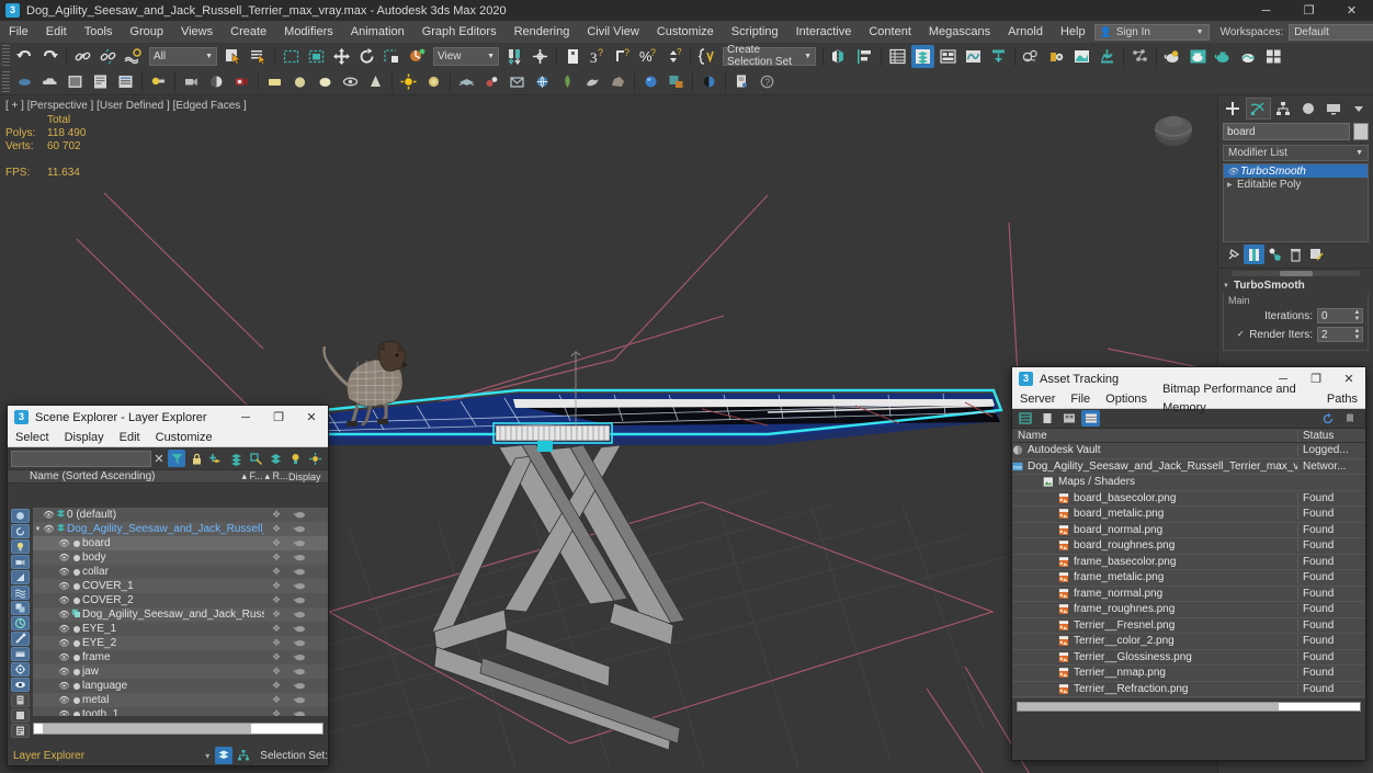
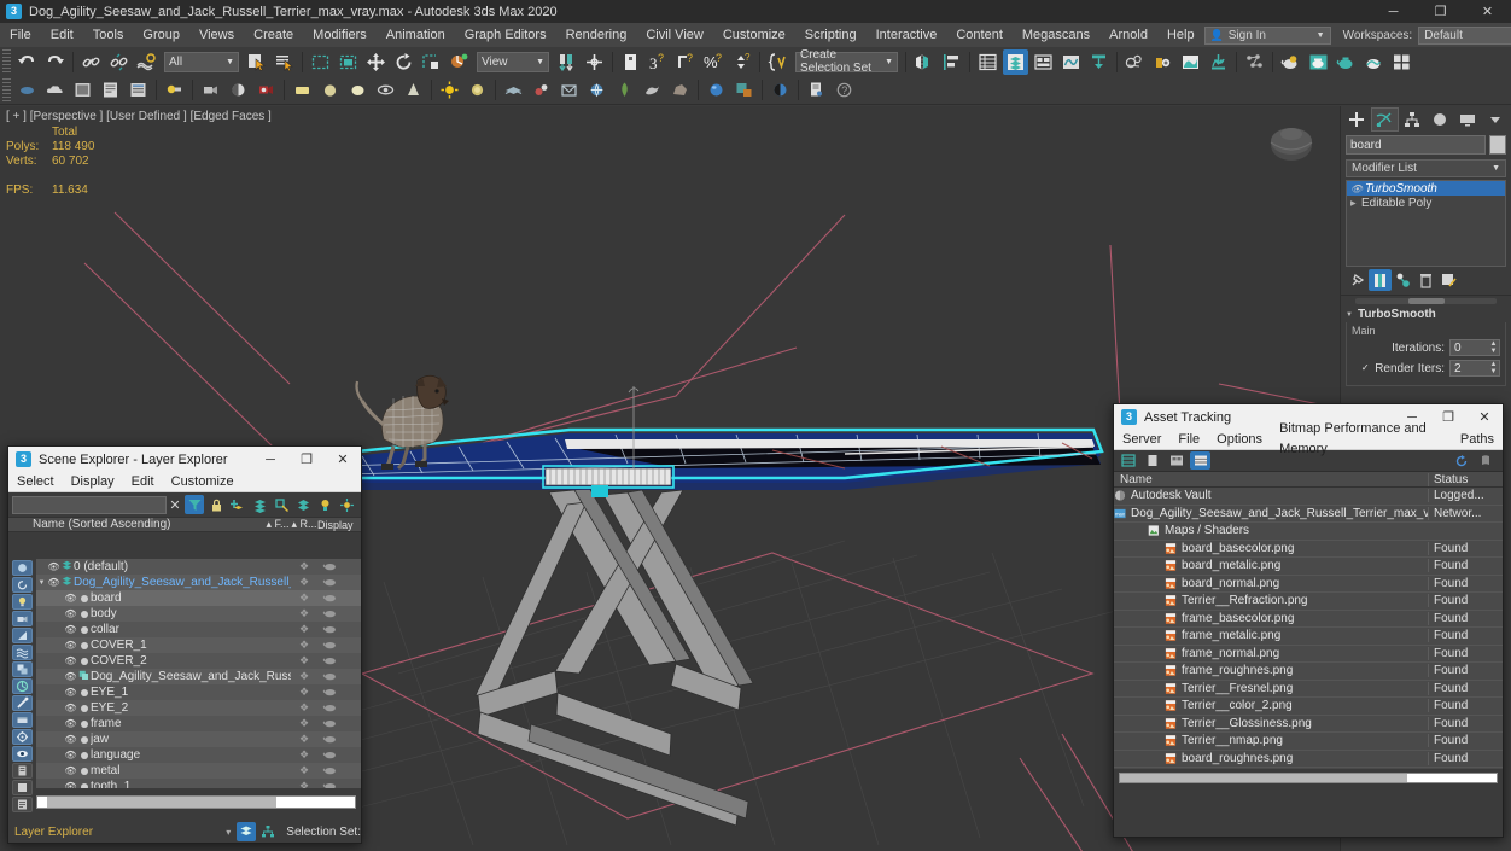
  3
  Dog_Agility_Seesaw_and_Jack_Russell_Terrier_max_vray.max - Autodesk 3ds Max 2020
  ─
  ❐
  ✕
  File
  Edit
  Tools
  Group
  Views
  Create
  Modifiers
  Animation
  Graph Editors
  Rendering
  Civil View
  Customize
  Scripting
  Interactive
  Content
  Megascans
  Arnold
  Help
  👤
  Sign In
  Workspaces:
  Default
  All
  View
  3
  ?
  ?
  %
  ?
  ?
  Create Selection Set
  ?
  [ + ] [Perspective ] [User Defined ] [Edged Faces ]
  	Total
  Polys:	118 490
  Verts:	60 702
  FPS:	11.634
  board
  Modifier List
  👁
  TurboSmooth
  Editable Poly
  TurboSmooth
  Main
  Iterations:
  0
  ✓
  Render Iters:
  2
  3
  Scene Explorer - Layer Explorer
  ─
  ❐
  ✕
  Select
  Display
  Edit
  Customize
  ✕
  Name (Sorted Ascending)
  ▴ F...
  ▴ R...
  Display
  👁
  0 (default)
  ❖
  👁
  Dog_Agility_Seesaw_and_Jack_Russell
  ❖
  👁
  board
  ❖
  👁
  body
  ❖
  👁
  collar
  ❖
  👁
  COVER_1
  ❖
  👁
  COVER_2
  ❖
  👁
  Dog_Agility_Seesaw_and_Jack_Russ
  ❖
  👁
  EYE_1
  ❖
  👁
  EYE_2
  ❖
  👁
  frame
  ❖
  👁
  jaw
  ❖
  👁
  language
  ❖
  👁
  metal
  ❖
  👁
  tooth_1
  ❖
  Layer Explorer
  ▾
  Selection Set:
  3
  Asset Tracking
  ─
  ❐
  ✕
  Server
  File
  Options
  Bitmap Performance and Memory
  Paths
  Name
  Status
  Autodesk Vault
  Logged...
  Dog_Agility_Seesaw_and_Jack_Russell_Terrier_max_v
  Networ...
  Maps / Shaders
  board_basecolor.png
  Found
  board_metalic.png
  Found
  board_normal.png
  Found
- board_roughnes.png
+ Terrier__Refraction.png
  Found
  frame_basecolor.png
  Found
  frame_metalic.png
  Found
  frame_normal.png
  Found
  frame_roughnes.png
  Found
  Terrier__Fresnel.png
  Found
  Terrier__color_2.png
  Found
  Terrier__Glossiness.png
  Found
  Terrier__nmap.png
  Found
- Terrier__Refraction.png
+ board_roughnes.png
  Found
